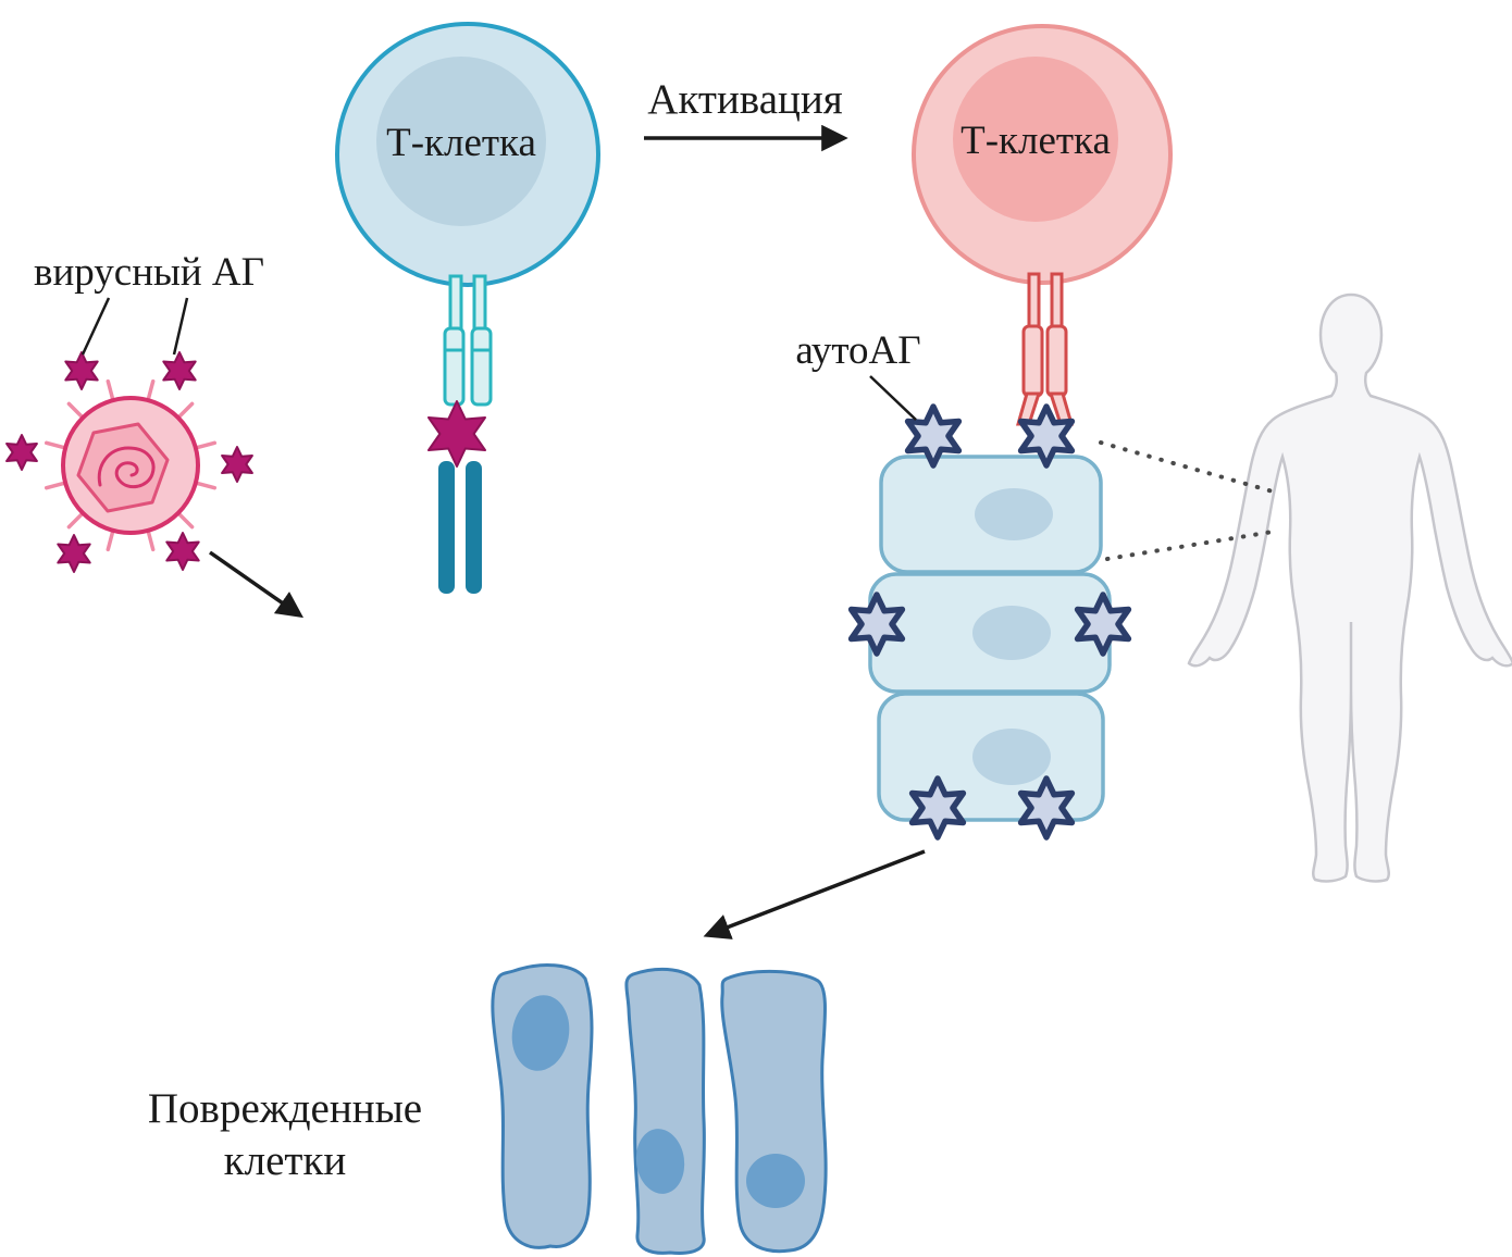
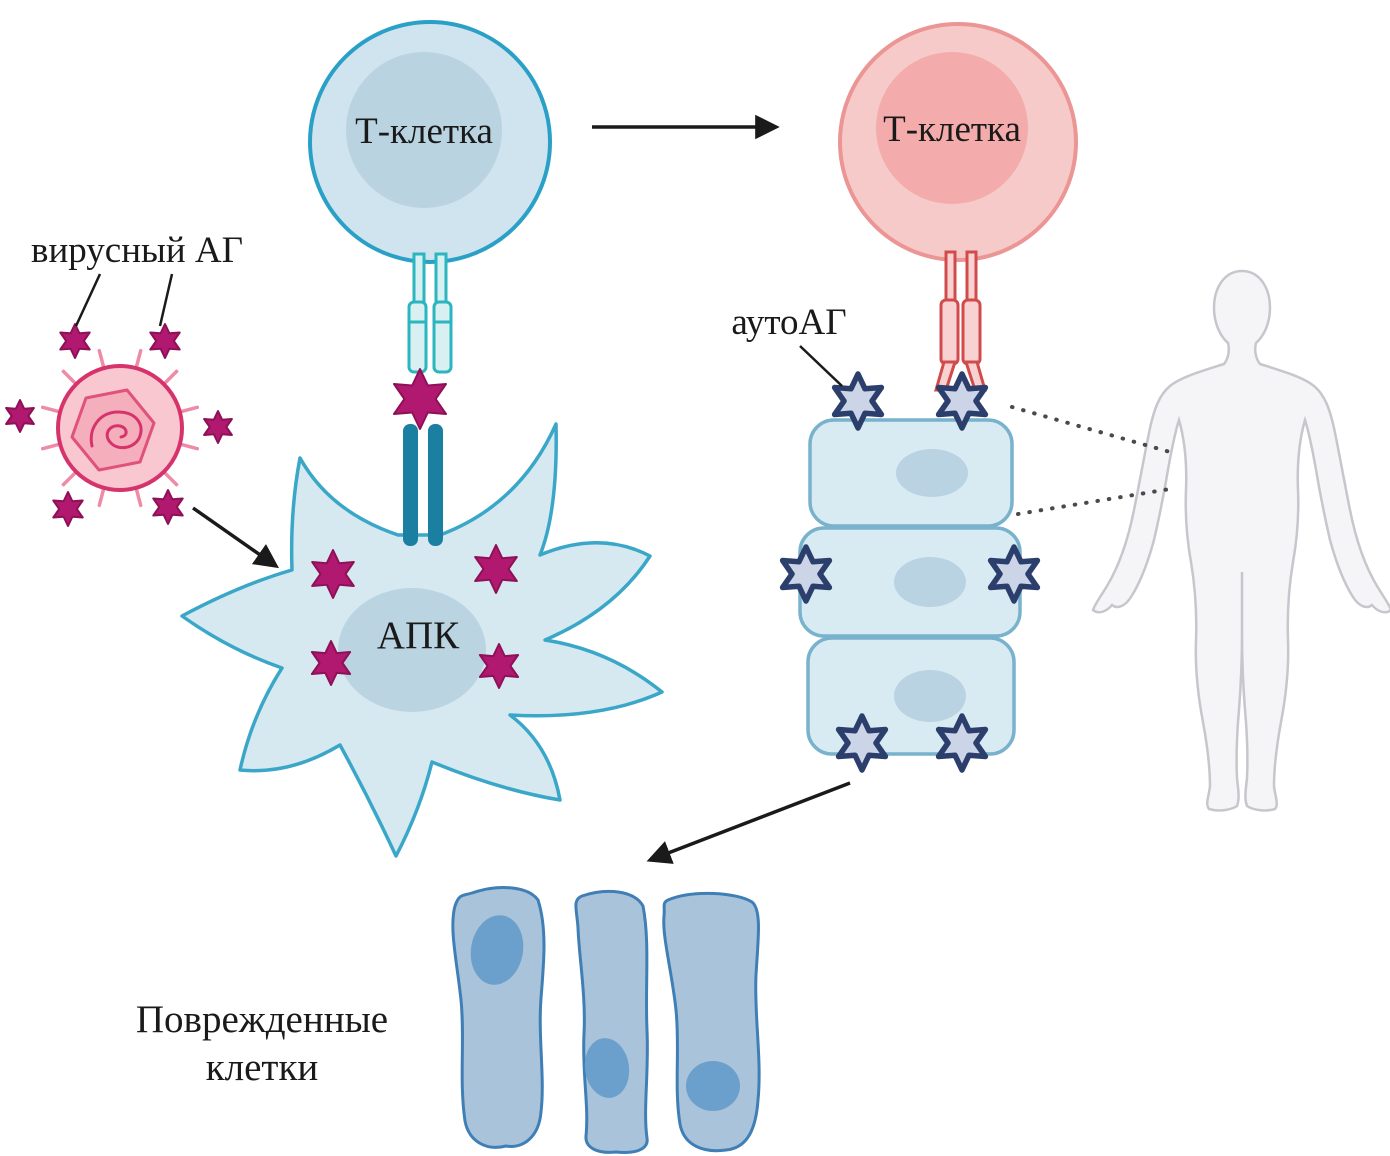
  Т-клетка
+ АПК
  вирусный АГ
- Активация
  Т-клетка
  аутоАГ
  Поврежденные
  клетки
